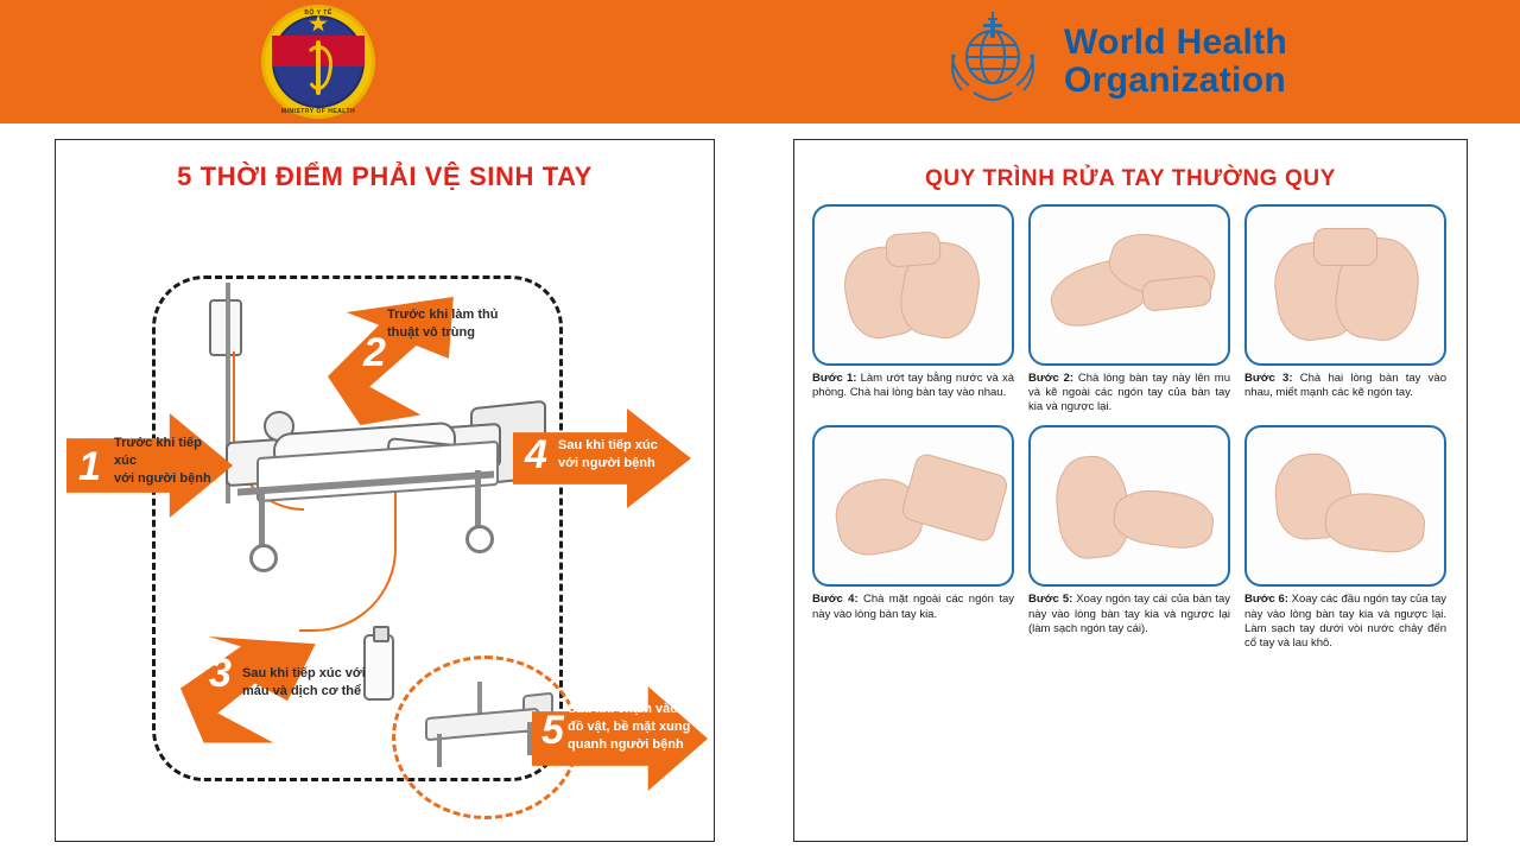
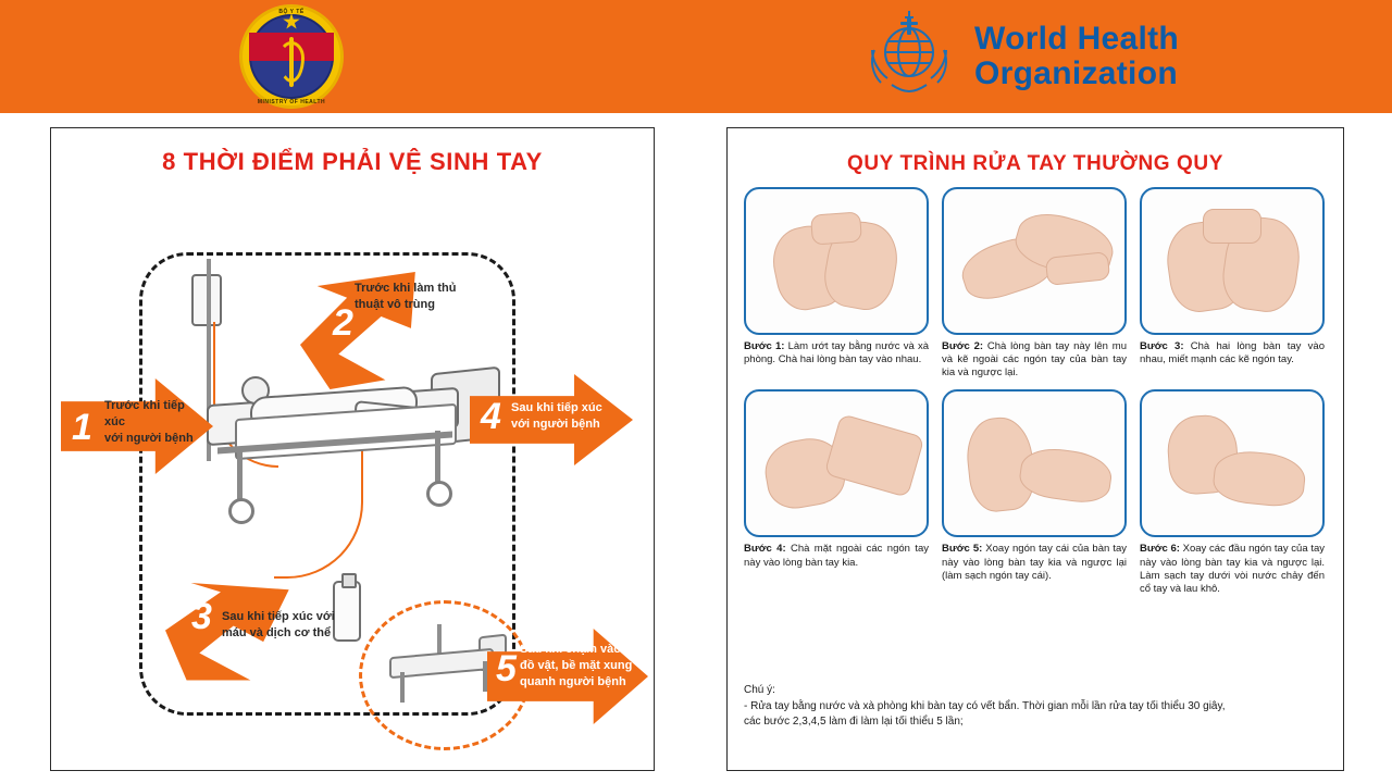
  World Health
  Organization
- 5 THỜI ĐIỂM PHẢI VỆ SINH TAY
+ 8 THỜI ĐIỂM PHẢI VỆ SINH TAY
  1
  Trước khi tiếp xúc
  với người bệnh
  2
  Trước khi làm thủ
  thuật vô trùng
  3
  Sau khi tiếp xúc với
  máu và dịch cơ thể
  4
  Sau khi tiếp xúc
  với người bệnh
  5
  Sau khi chạm vào
  đồ vật, bề mặt xung
  quanh người bệnh
  QUY TRÌNH RỬA TAY THƯỜNG QUY
  Bước 1: Làm ướt tay bằng nước và xà phòng. Chà hai lòng bàn tay vào nhau.
  Bước 2: Chà lòng bàn tay này lên mu và kẽ ngoài các ngón tay của bàn tay kia và ngược lại.
  Bước 3: Chà hai lòng bàn tay vào nhau, miết mạnh các kẽ ngón tay.
  Bước 4: Chà mặt ngoài các ngón tay này vào lòng bàn tay kia.
  Bước 5: Xoay ngón tay cái của bàn tay này vào lòng bàn tay kia và ngược lại (làm sạch ngón tay cái).
  Bước 6: Xoay các đầu ngón tay của tay này vào lòng bàn tay kia và ngược lại. Làm sạch tay dưới vòi nước chảy đến cổ tay và lau khô.
+ Chú ý:
+ - Rửa tay bằng nước và xà phòng khi bàn tay có vết bẩn. Thời gian mỗi lần rửa tay tối thiểu 30 giây,
+ các bước 2,3,4,5 làm đi làm lại tối thiểu 5 lần;
